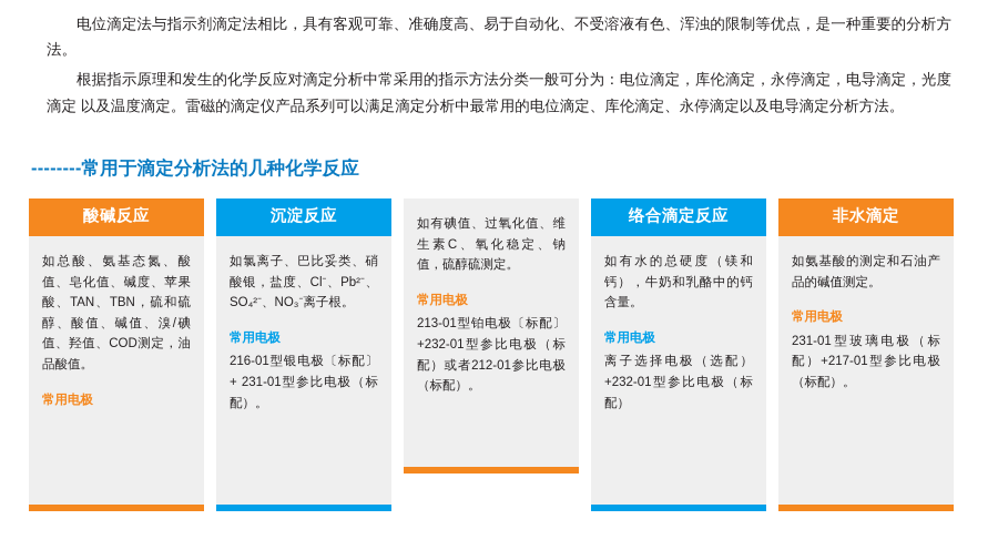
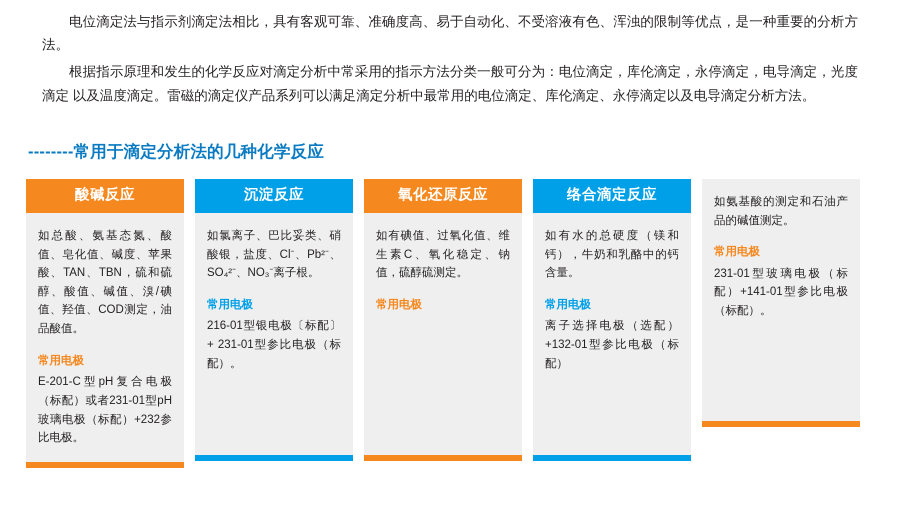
  电位滴定法与指示剂滴定法相比，具有客观可靠、准确度高、易于自动化、不受溶液有色、浑浊的限制等优点，是一种重要的分析方法。
  根据指示原理和发生的化学反应对滴定分析中常采用的指示方法分类一般可分为：电位滴定，库伦滴定，永停滴定，电导滴定，光度滴定 以及温度滴定。雷磁的滴定仪产品系列可以满足滴定分析中最常用的电位滴定、库伦滴定、永停滴定以及电导滴定分析方法。
  --------常用于滴定分析法的几种化学反应
  酸碱反应
  如总酸、氨基态氮、酸值、皂化值、碱度、苹果酸、TAN、TBN，硫和硫醇、酸值、碱值、溴/碘值、羟值、COD测定，油品酸值。
  常用电极
+ E-201-C型pH复合电极（标配）或者231-01型pH玻璃电极（标配）+232参比电极。
  沉淀反应
  如氯离子、巴比妥类、硝酸银，盐度、Cl⁻、Pb²⁻、SO₄²⁻、NO₃⁻离子根。
  常用电极
  216-01型银电极〔标配〕+ 231-01型参比电极（标配）。
+ 氧化还原反应
  如有碘值、过氧化值、维生素C、氧化稳定、钠值，硫醇硫测定。
  常用电极
- 213-01型铂电极〔标配〕+232-01型参比电极（标配）或者212-01参比电极（标配）。
  络合滴定反应
  如有水的总硬度（镁和钙），牛奶和乳酪中的钙含量。
  常用电极
- 离子选择电极（选配）+232-01型参比电极（标配）
+ 离子选择电极（选配）+132-01型参比电极（标配）
- 非水滴定
  如氨基酸的测定和石油产品的碱值测定。
  常用电极
- 231-01型玻璃电极（标配）+217-01型参比电极（标配）。
+ 231-01型玻璃电极（标配）+141-01型参比电极（标配）。
